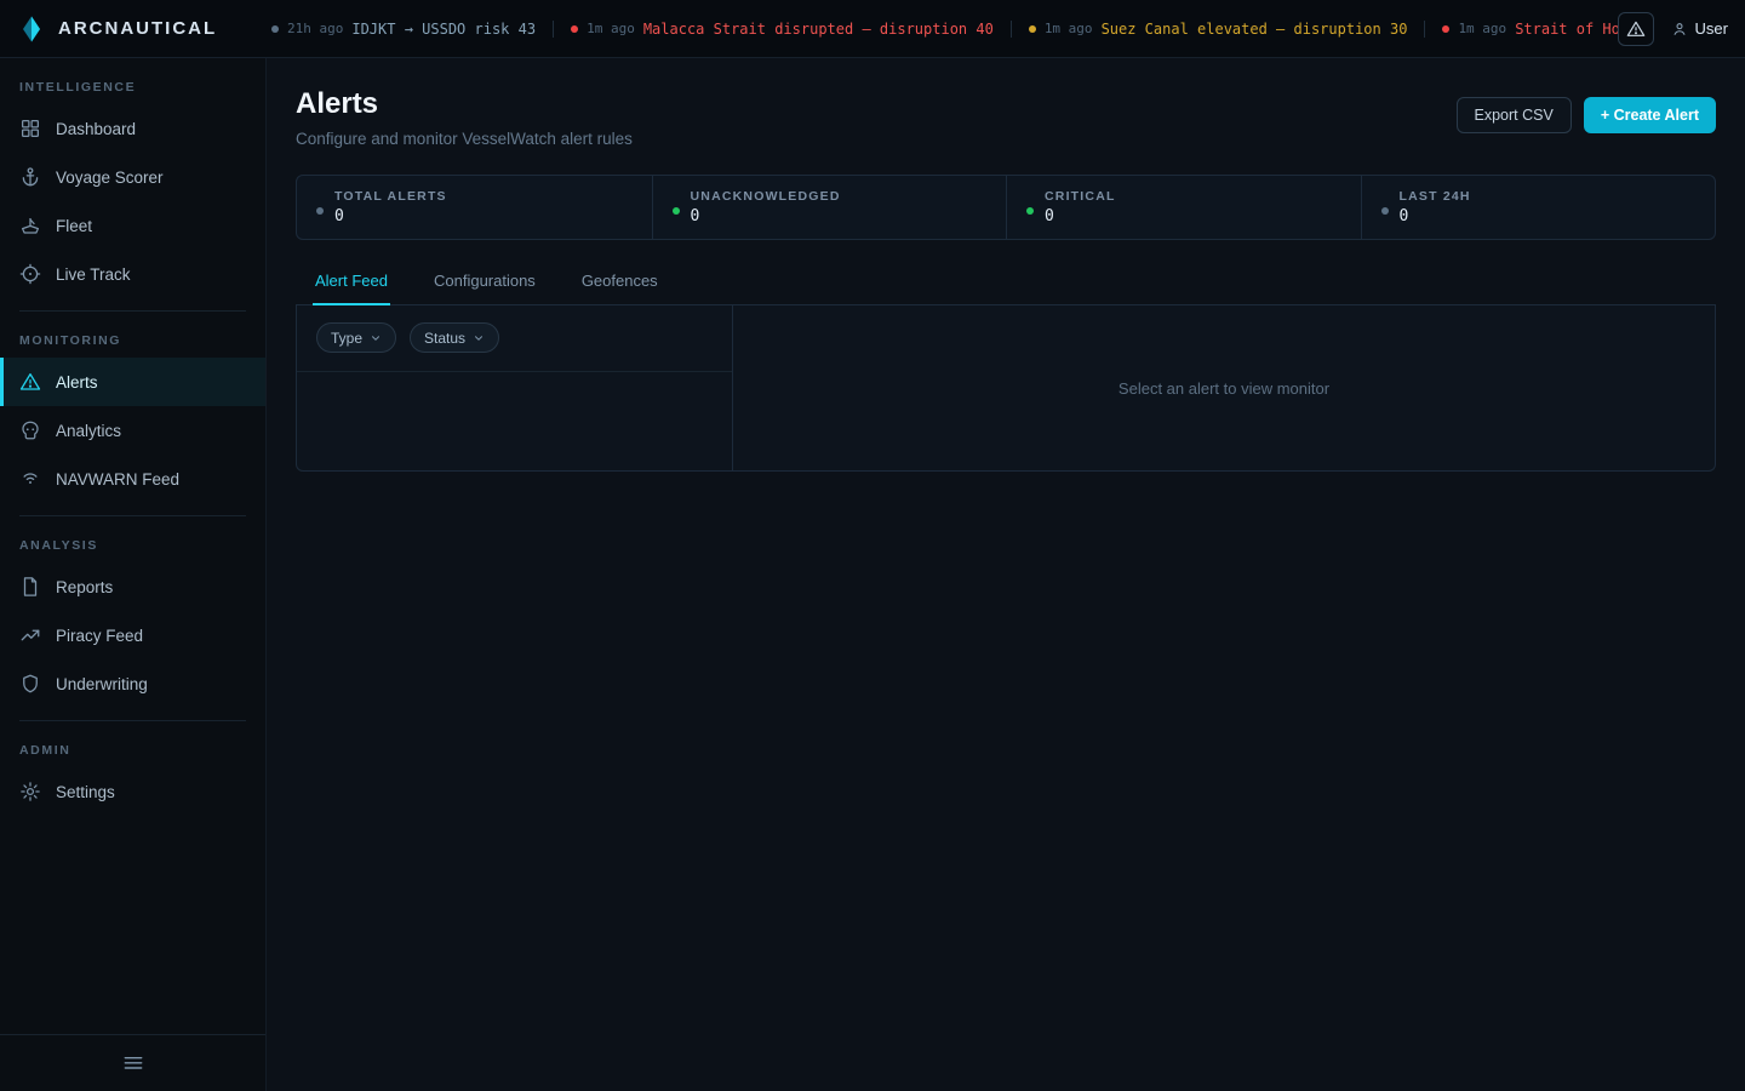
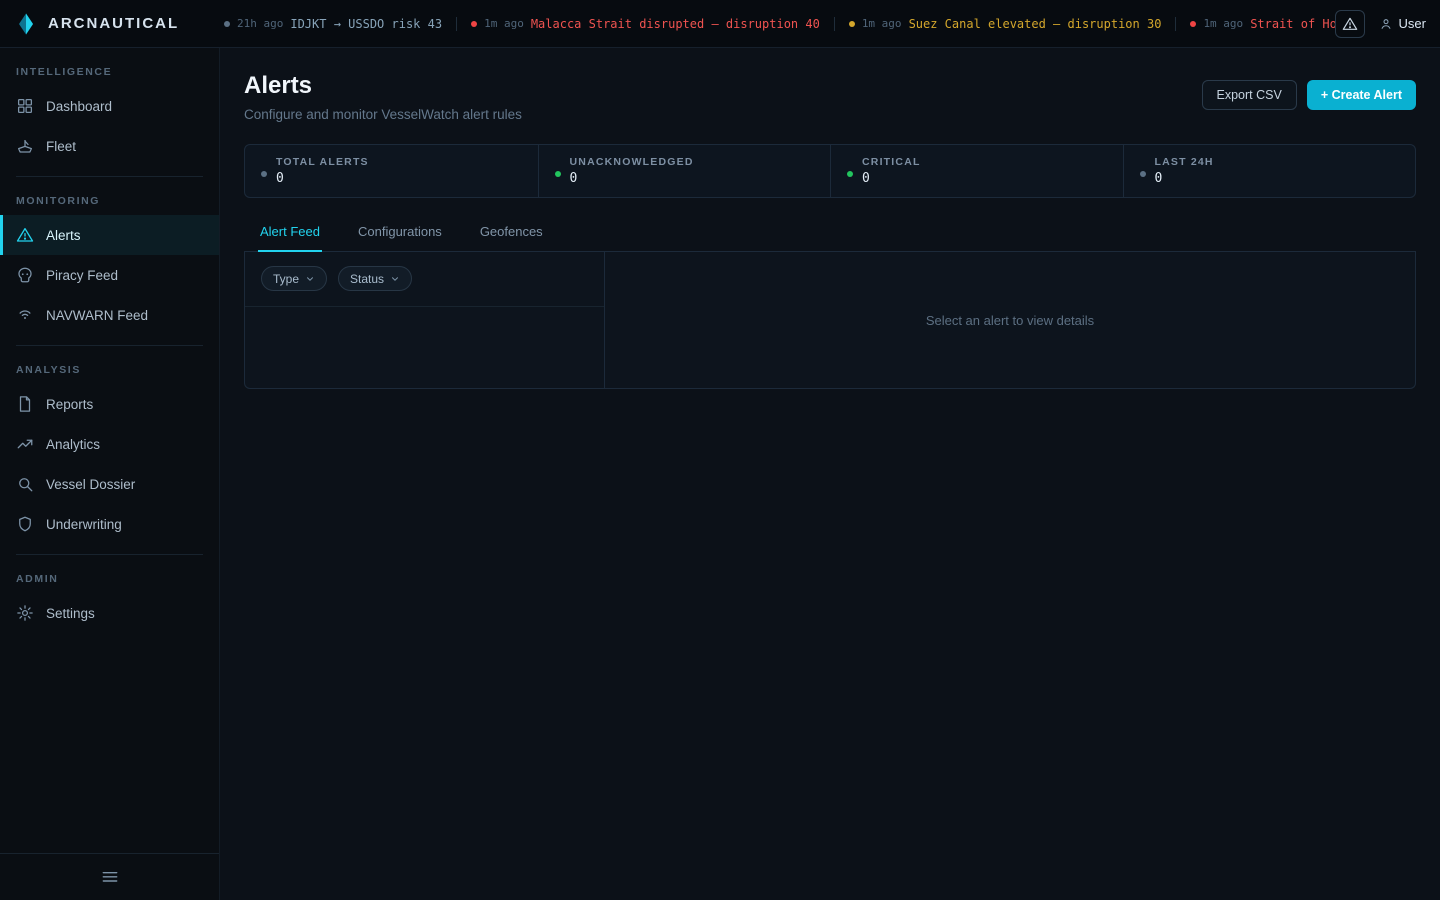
  ARCNAUTICAL
  21h ago
  IDJKT → USSDO risk 43
  1m ago
  Malacca Strait disrupted — disruption 40
  1m ago
  Suez Canal elevated — disruption 30
  1m ago
  User
  INTELLIGENCE
  Dashboard
- Voyage Scorer
  Fleet
- Live Track
  MONITORING
  Alerts
- Analytics
+ Piracy Feed
  NAVWARN Feed
  ANALYSIS
  Reports
- Piracy Feed
+ Analytics
+ Vessel Dossier
  Underwriting
  ADMIN
  Settings
  Alerts
  Configure and monitor VesselWatch alert rules
  Export CSV
  + Create Alert
  TOTAL ALERTS
  0
  UNACKNOWLEDGED
  0
  CRITICAL
  0
  LAST 24H
  0
  Alert Feed
  Configurations
  Geofences
  Type
  Status
- Select an alert to view monitor
+ Select an alert to view details
